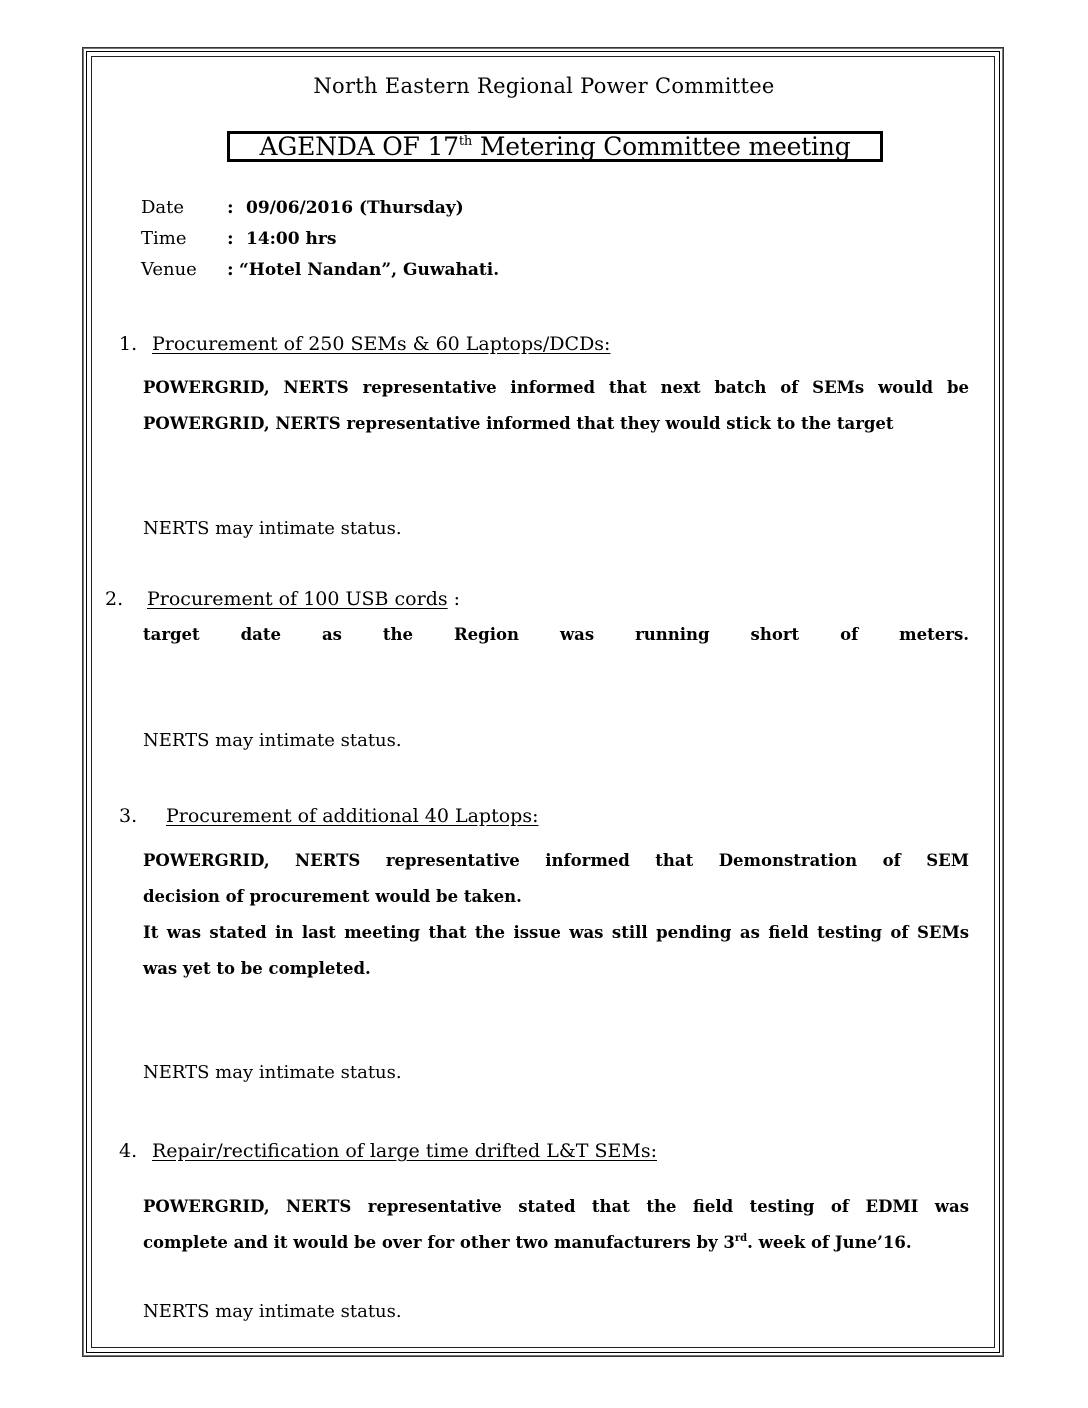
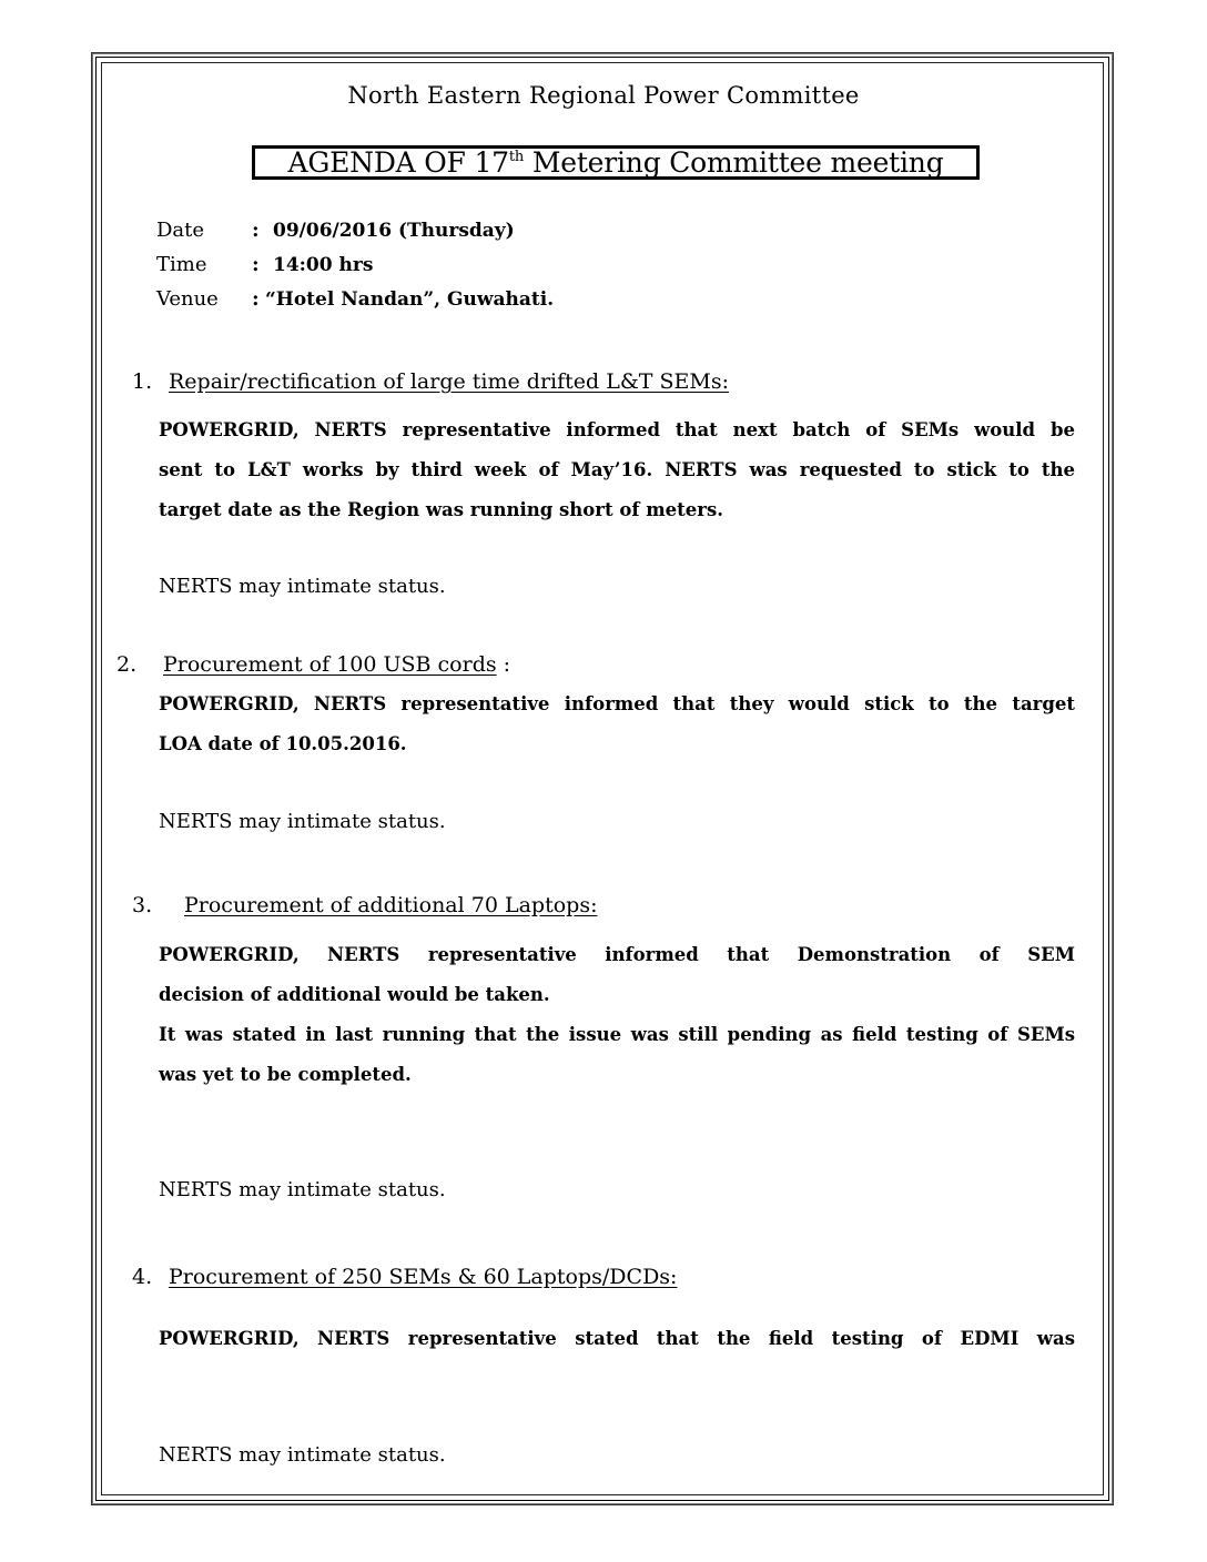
  North Eastern Regional Power Committee
  AGENDA OF 17th Metering Committee meeting
  Date
  :
  09/06/2016 (Thursday)
  Time
  :
  14:00 hrs
  Venue
  :
  “Hotel Nandan”, Guwahati.
- 1. Procurement of 250 SEMs & 60 Laptops/DCDs:
+ 1. Repair/rectification of large time drifted L&T SEMs:
  POWERGRID, NERTS representative informed that next batch of SEMs would be
+ sent to L&T works by third week of May’16. NERTS was requested to stick to the
- POWERGRID, NERTS representative informed that they would stick to the target
+ target date as the Region was running short of meters.
  NERTS may intimate status.
  2. Procurement of 100 USB cords :
- target date as the Region was running short of meters.
+ POWERGRID, NERTS representative informed that they would stick to the target
+ LOA date of 10.05.2016.
  NERTS may intimate status.
- 3. Procurement of additional 40 Laptops:
+ 3. Procurement of additional 70 Laptops:
  POWERGRID, NERTS representative informed that Demonstration of SEM
- decision of procurement would be taken.
+ decision of additional would be taken.
- It was stated in last meeting that the issue was still pending as field testing of SEMs
+ It was stated in last running that the issue was still pending as field testing of SEMs
  was yet to be completed.
  NERTS may intimate status.
- 4. Repair/rectification of large time drifted L&T SEMs:
+ 4. Procurement of 250 SEMs & 60 Laptops/DCDs:
  POWERGRID, NERTS representative stated that the field testing of EDMI was
- complete and it would be over for other two manufacturers by 3rd. week of June’16.
  NERTS may intimate status.
